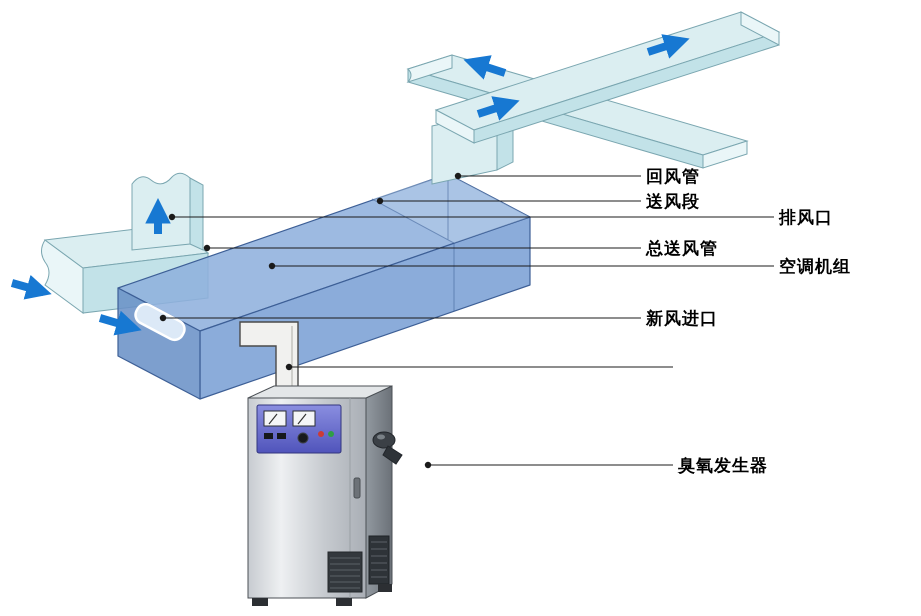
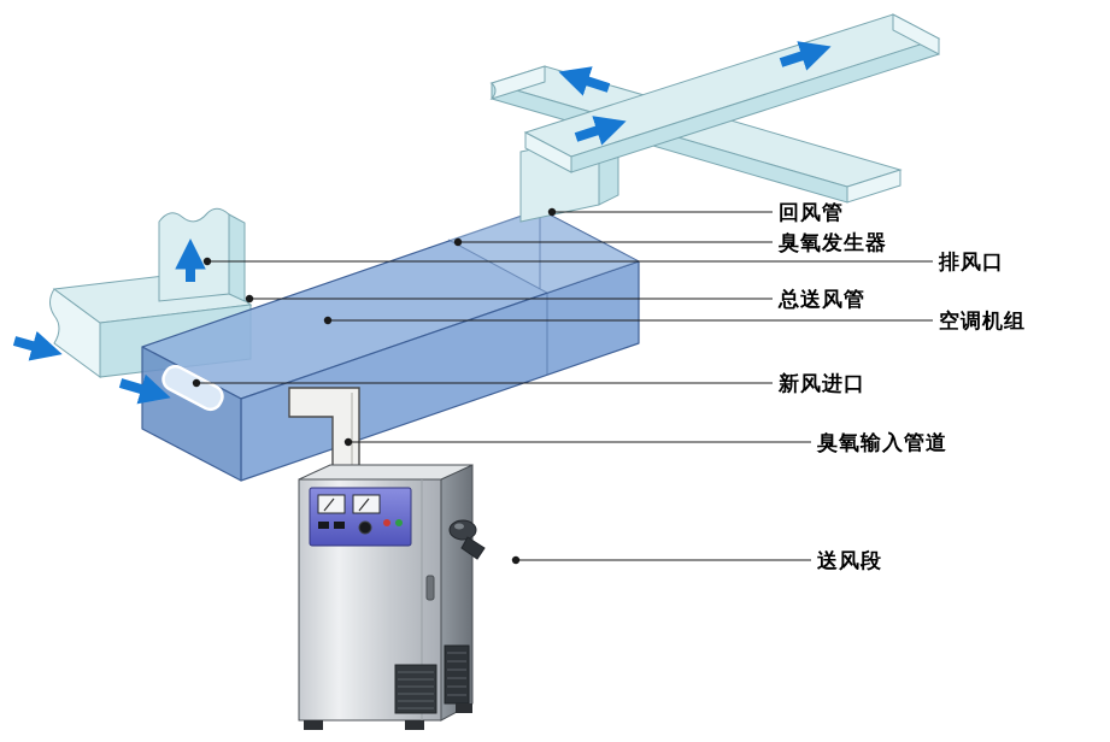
  回风管
- 送风段
+ 臭氧发生器
  排风口
  总送风管
  空调机组
  新风进口
+ 臭氧输入管道
- 臭氧发生器
+ 送风段
